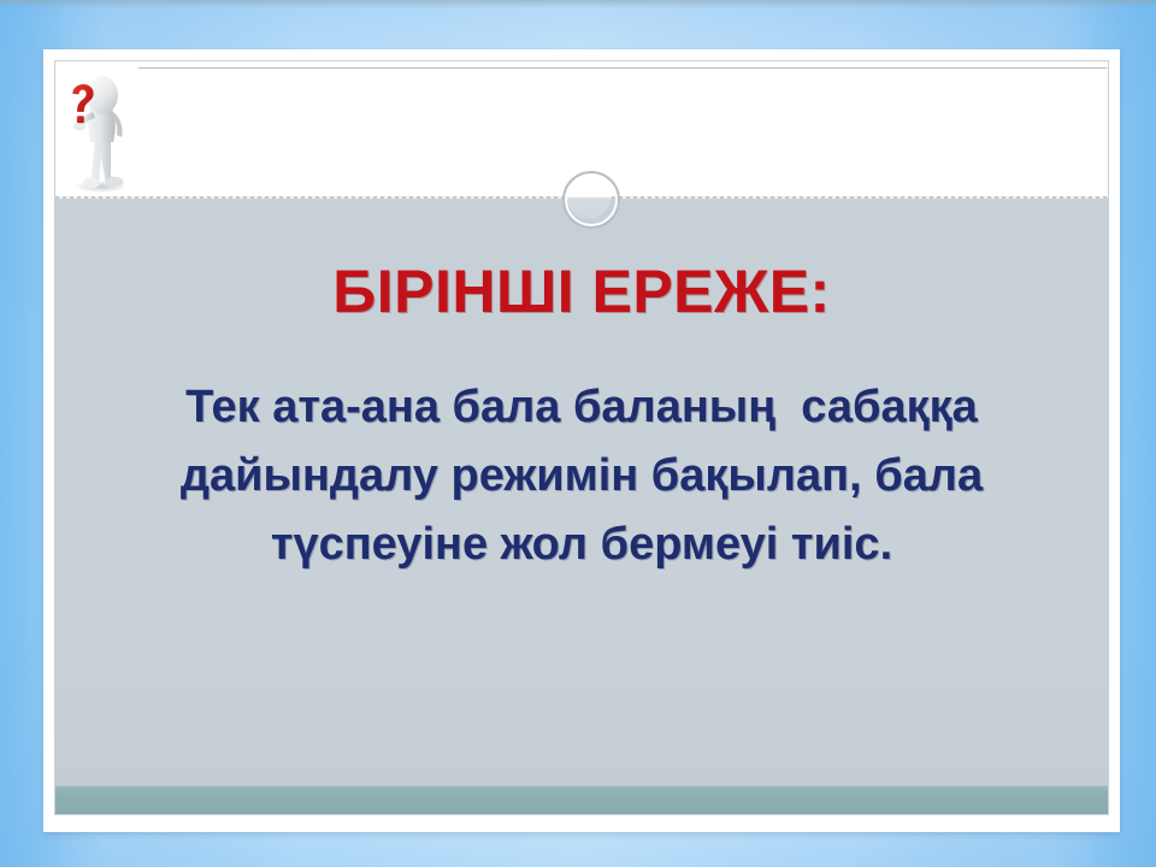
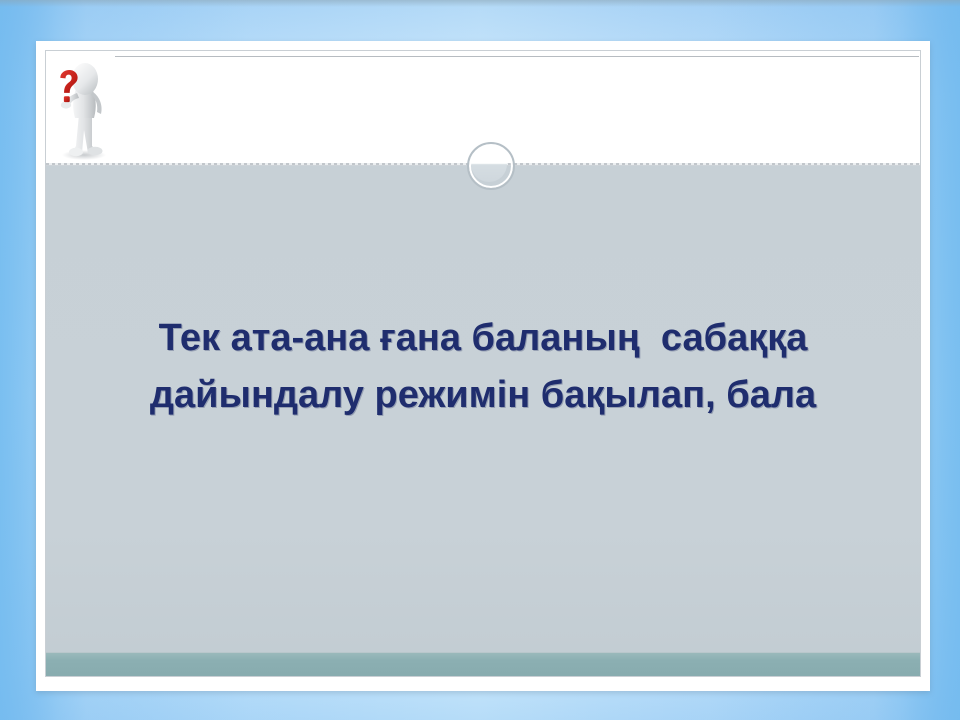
- БІРІНШІ ЕРЕЖЕ:
- Тек ата-ана бала баланың сабаққа
+ Тек ата-ана ғана баланың сабаққа
  дайындалу режимін бақылап, бала
- түспеуіне жол бермеуі тиіс.
